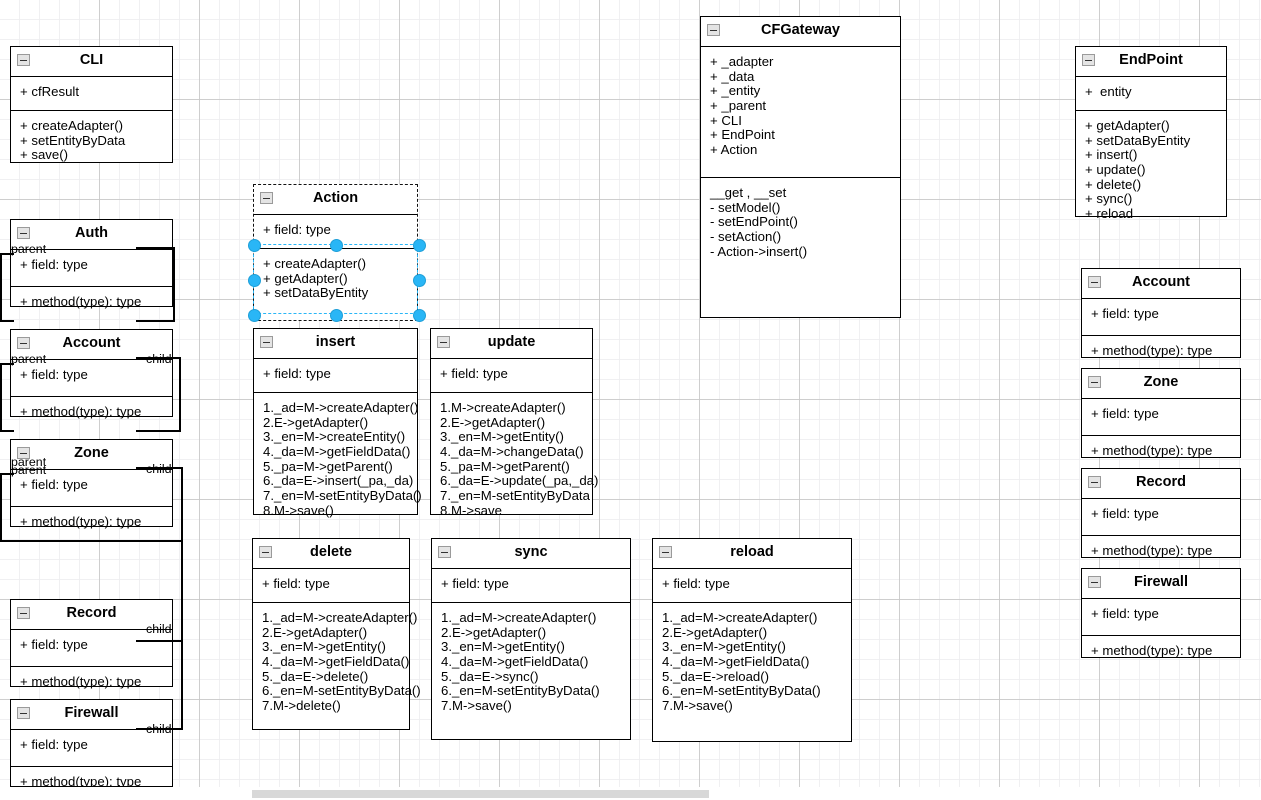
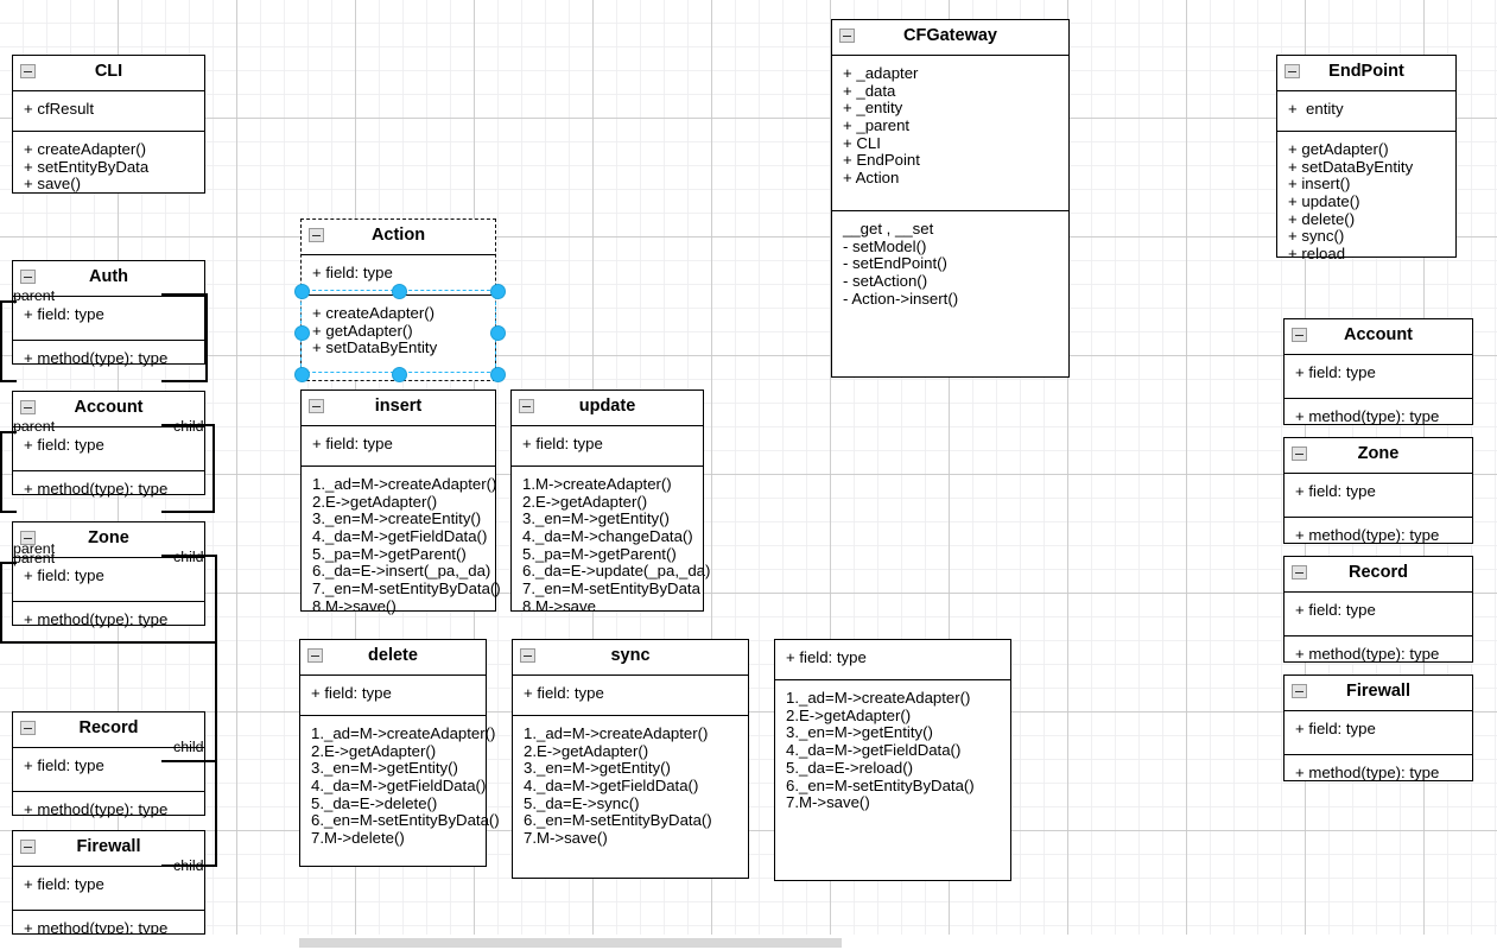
  CLI
  + cfResult
  + createAdapter()
  + setEntityByData
  + save()
  Action
  + field: type
  + createAdapter()
  + getAdapter()
  + setDataByEntity
  CFGateway
  + _adapter
  + _data
  + _entity
  + _parent
  + CLI
  + EndPoint
  + Action
  __get , __set
  - setModel()
  - setEndPoint()
  - setAction()
  - Action->insert()
  EndPoint
  + entity
  + getAdapter()
  + setDataByEntity
  + insert()
  + update()
  + delete()
  + sync()
  + reload
  Auth
  + field: type
  + method(type): type
  Account
  + field: type
  + method(type): type
  Zone
  + field: type
  + method(type): type
  Record
  + field: type
  + method(type): type
  Firewall
  + field: type
  + method(type): type
  insert
  + field: type
  1._ad=M->createAdapter()
  2.E->getAdapter()
  3._en=M->createEntity()
  4._da=M->getFieldData()
  5._pa=M->getParent()
  6._da=E->insert(_pa,_da)
  7._en=M-setEntityByData()
  8.M->save()
  update
  + field: type
  1.M->createAdapter()
  2.E->getAdapter()
  3._en=M->getEntity()
  4._da=M->changeData()
  5._pa=M->getParent()
  6._da=E->update(_pa,_da)
  7._en=M-setEntityByData
  8.M->save
  delete
  + field: type
  1._ad=M->createAdapter()
  2.E->getAdapter()
  3._en=M->getEntity()
  4._da=M->getFieldData()
  5._da=E->delete()
  6._en=M-setEntityByData()
  7.M->delete()
  sync
  + field: type
  1._ad=M->createAdapter()
  2.E->getAdapter()
  3._en=M->getEntity()
  4._da=M->getFieldData()
  5._da=E->sync()
  6._en=M-setEntityByData()
  7.M->save()
- reload
  + field: type
  1._ad=M->createAdapter()
  2.E->getAdapter()
  3._en=M->getEntity()
  4._da=M->getFieldData()
  5._da=E->reload()
  6._en=M-setEntityByData()
  7.M->save()
  Account
  + field: type
  + method(type): type
  Zone
  + field: type
  + method(type): type
  Record
  + field: type
  + method(type): type
  Firewall
  + field: type
  + method(type): type
  parent
  parent
  child
  parent
  parent
  child
  child
  child
